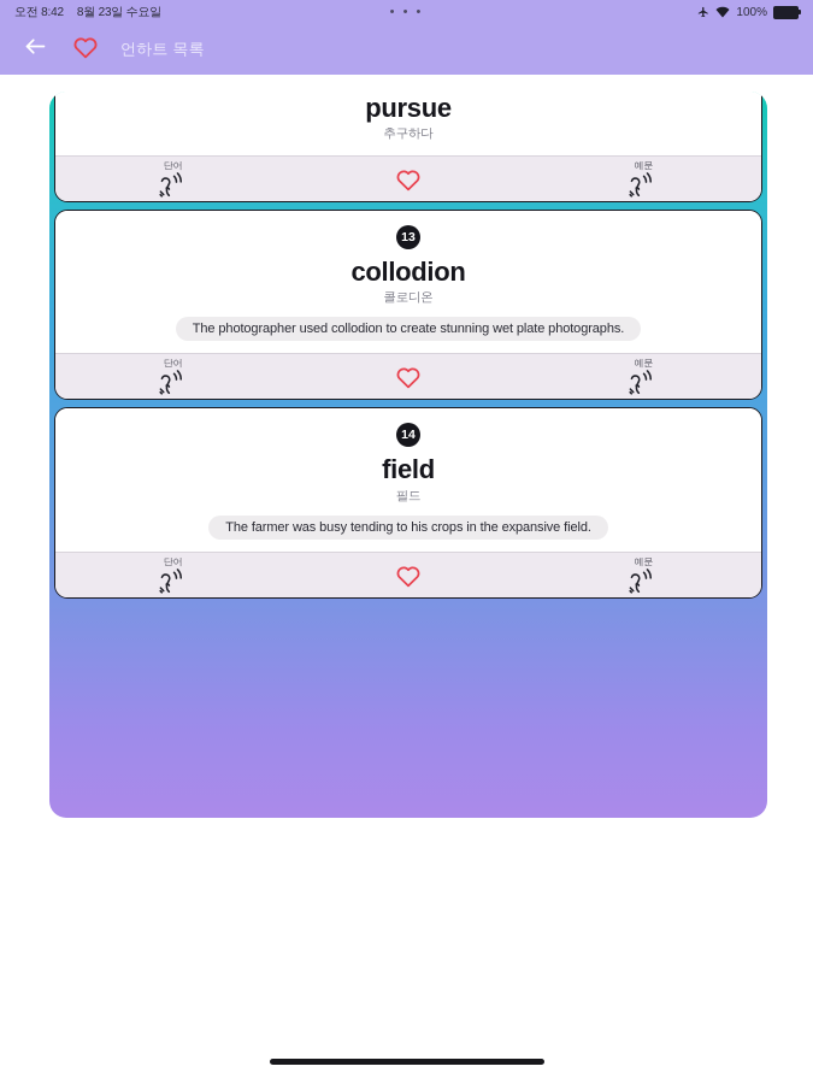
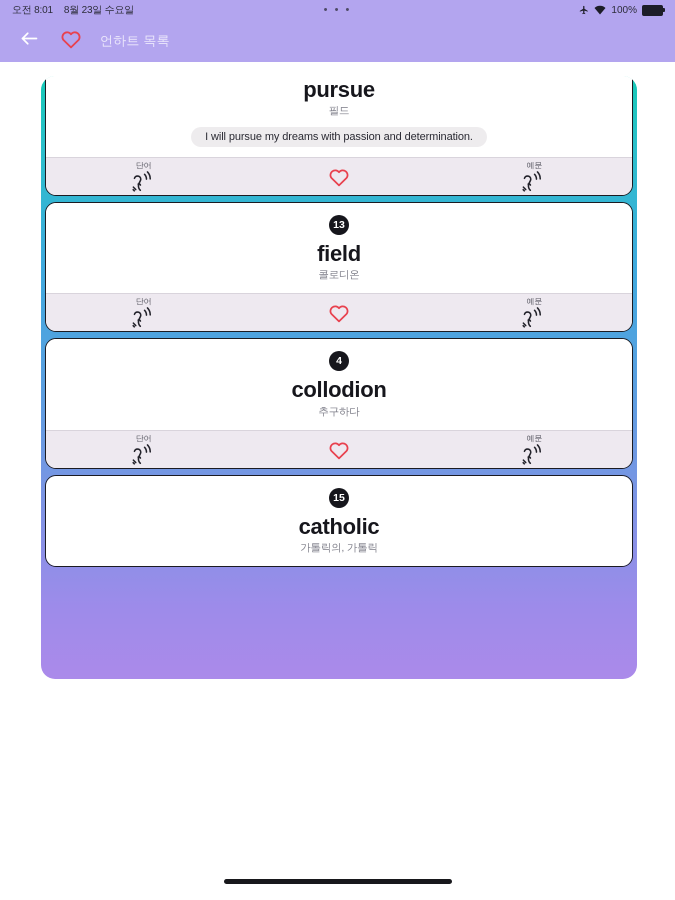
- 오전 8:42
+ 오전 8:01
  8월 23일 수요일
  • • •
  100%
  언하트 목록
  pursue
- 추구하다
+ 필드
+ I will pursue my dreams with passion and determination.
  단어
  예문
  13
- collodion
+ field
  콜로디온
- The photographer used collodion to create stunning wet plate photographs.
  단어
  예문
- 14
+ 4
- field
+ collodion
- 필드
+ 추구하다
- The farmer was busy tending to his crops in the expansive field.
  단어
  예문
+ 15
+ catholic
+ 가톨릭의, 가톨릭
